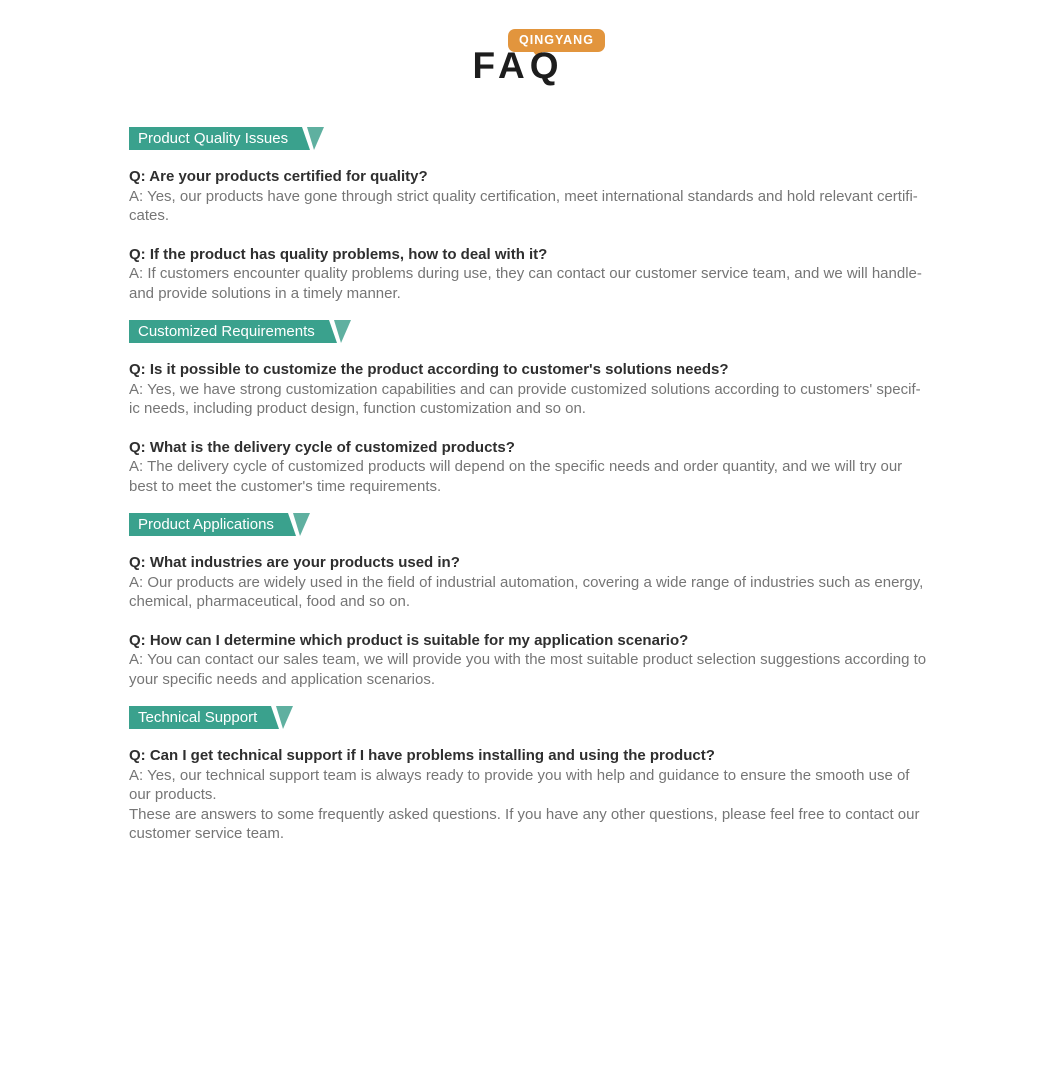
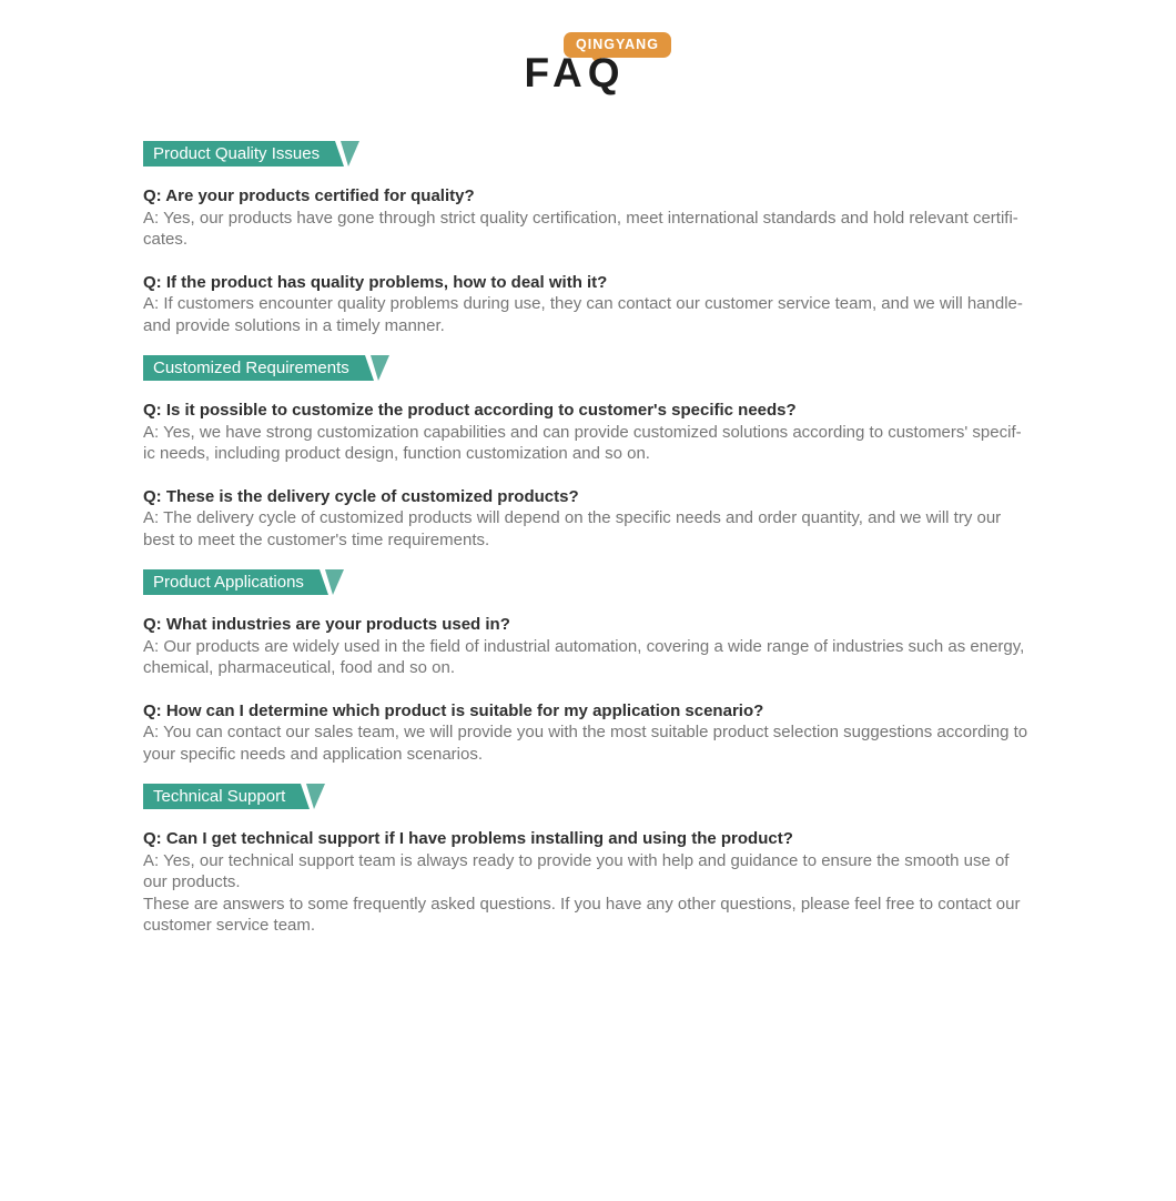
  QINGYANG
  FAQ
  Product Quality Issues
  Q: Are your products certified for quality?
  A: Yes, our products have gone through strict quality certification, meet international standards and hold relevant certifi-
  cates.
  Q: If the product has quality problems, how to deal with it?
  A: If customers encounter quality problems during use, they can contact our customer service team, and we will handle-
  and provide solutions in a timely manner.
  Customized Requirements
- Q: Is it possible to customize the product according to customer's solutions needs?
+ Q: Is it possible to customize the product according to customer's specific needs?
  A: Yes, we have strong customization capabilities and can provide customized solutions according to customers' specif-
  ic needs, including product design, function customization and so on.
- Q: What is the delivery cycle of customized products?
+ Q: These is the delivery cycle of customized products?
  A: The delivery cycle of customized products will depend on the specific needs and order quantity, and we will try our
  best to meet the customer's time requirements.
  Product Applications
  Q: What industries are your products used in?
  A: Our products are widely used in the field of industrial automation, covering a wide range of industries such as energy,
  chemical, pharmaceutical, food and so on.
  Q: How can I determine which product is suitable for my application scenario?
  A: You can contact our sales team, we will provide you with the most suitable product selection suggestions according to
  your specific needs and application scenarios.
  Technical Support
  Q: Can I get technical support if I have problems installing and using the product?
  A: Yes, our technical support team is always ready to provide you with help and guidance to ensure the smooth use of
  our products.
  These are answers to some frequently asked questions. If you have any other questions, please feel free to contact our
  customer service team.
